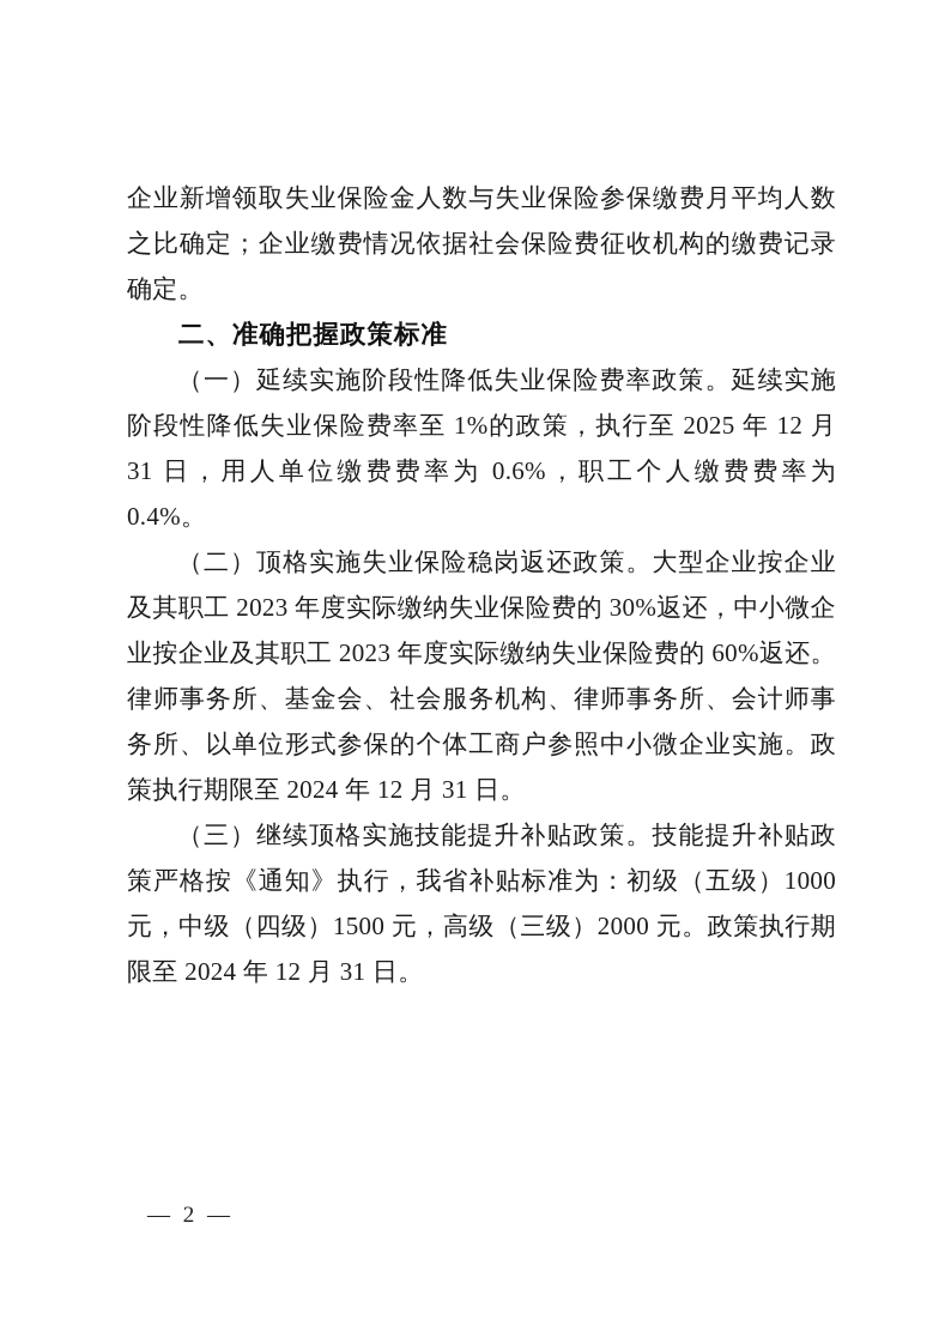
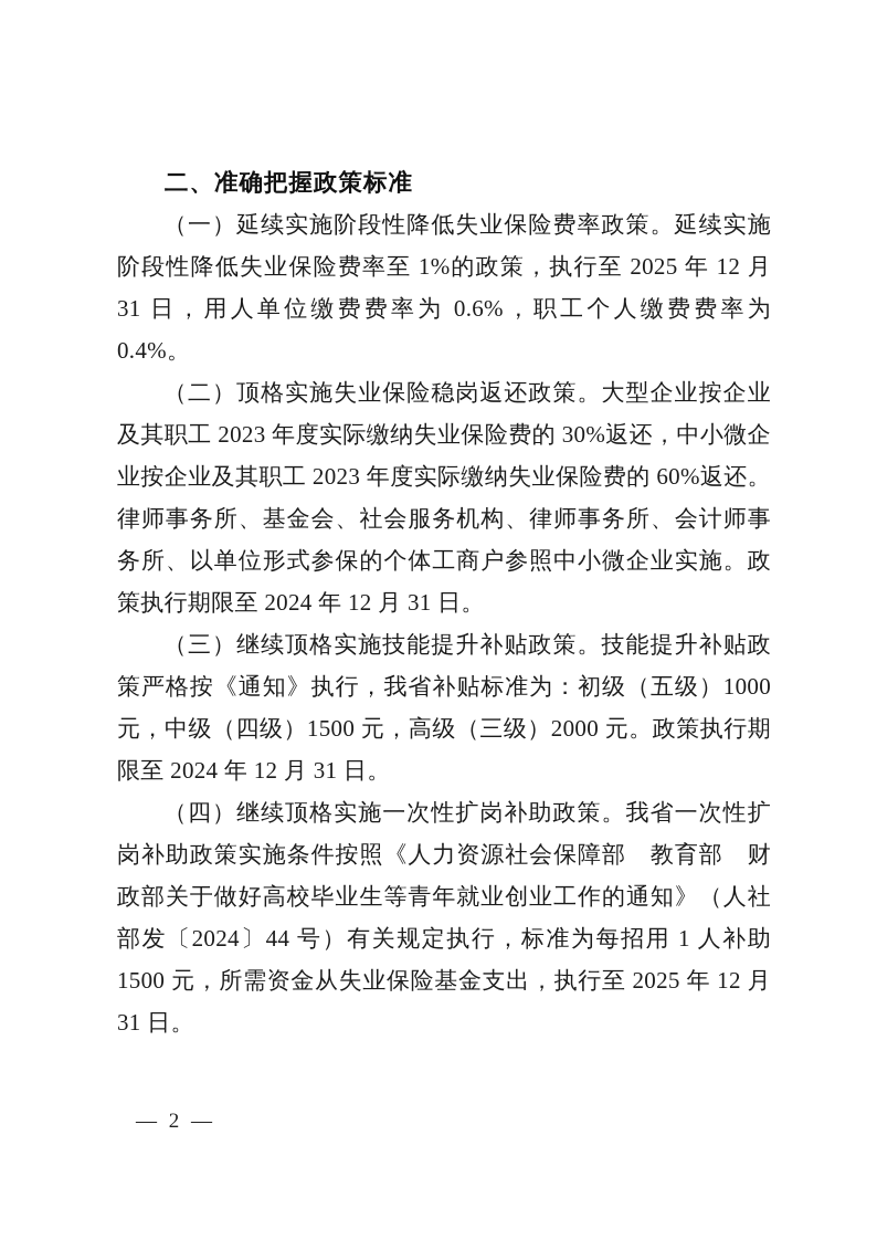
- 企业新增领取失业保险金人数与失业保险参保缴费月平均人数之比确定；企业缴费情况依据社会保险费征收机构的缴费记录确定。
  二、准确把握政策标准
  （一）延续实施阶段性降低失业保险费率政策。延续实施阶段性降低失业保险费率至 1%的政策，执行至 2025 年 12 月 31 日，用人单位缴费费率为 0.6%，职工个人缴费费率为 0.4%。
  （二）顶格实施失业保险稳岗返还政策。大型企业按企业及其职工 2023 年度实际缴纳失业保险费的 30%返还，中小微企业按企业及其职工 2023 年度实际缴纳失业保险费的 60%返还。律师事务所、基金会、社会服务机构、律师事务所、会计师事务所、以单位形式参保的个体工商户参照中小微企业实施。政策执行期限至 2024 年 12 月 31 日。
  （三）继续顶格实施技能提升补贴政策。技能提升补贴政策严格按《通知》执行，我省补贴标准为：初级（五级）1000 元，中级（四级）1500 元，高级（三级）2000 元。政策执行期限至 2024 年 12 月 31 日。
+ （四）继续顶格实施一次性扩岗补助政策。我省一次性扩岗补助政策实施条件按照《人力资源社会保障部 教育部 财政部关于做好高校毕业生等青年就业创业工作的通知》（人社部发〔2024〕44 号）有关规定执行，标准为每招用 1 人补助 1500 元，所需资金从失业保险基金支出，执行至 2025 年 12 月 31 日。
  — 2 —
